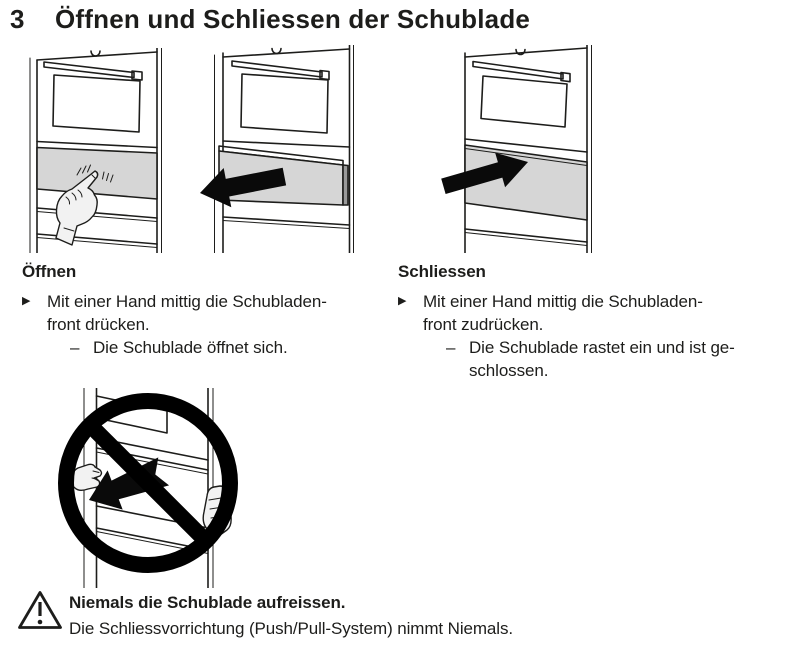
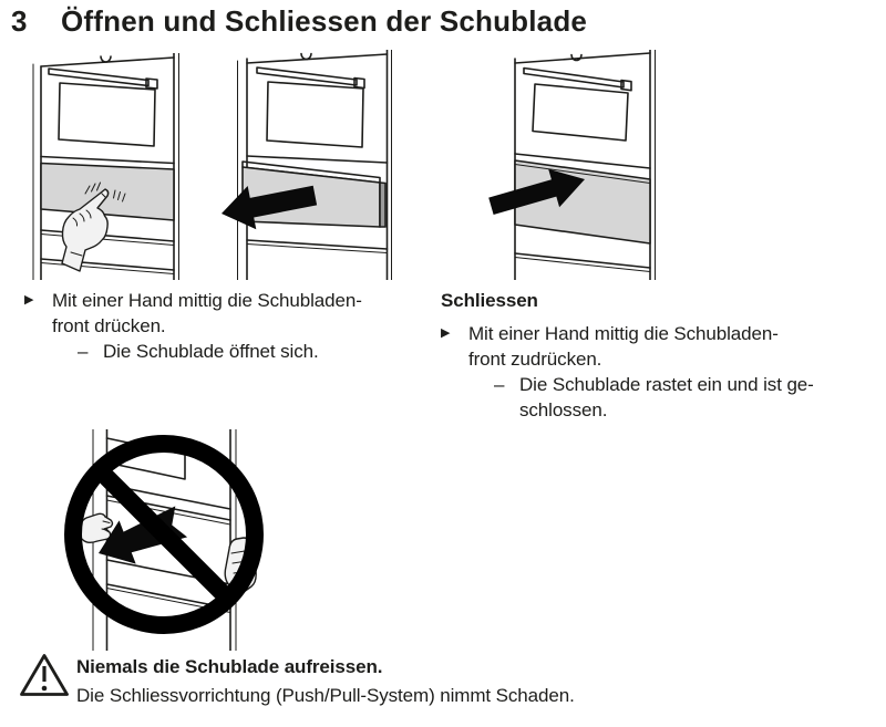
  3 Öffnen und Schliessen der Schublade
- Öffnen
  ▶
  Mit einer Hand mittig die Schubladen-
  front drücken.
  –
  Die Schublade öffnet sich.
  Schliessen
  ▶
  Mit einer Hand mittig die Schubladen-
  front zudrücken.
  –
  Die Schublade rastet ein und ist ge-
  schlossen.
  Niemals die Schublade aufreissen.
- Die Schliessvorrichtung (Push/Pull-System) nimmt Niemals.
+ Die Schliessvorrichtung (Push/Pull-System) nimmt Schaden.
